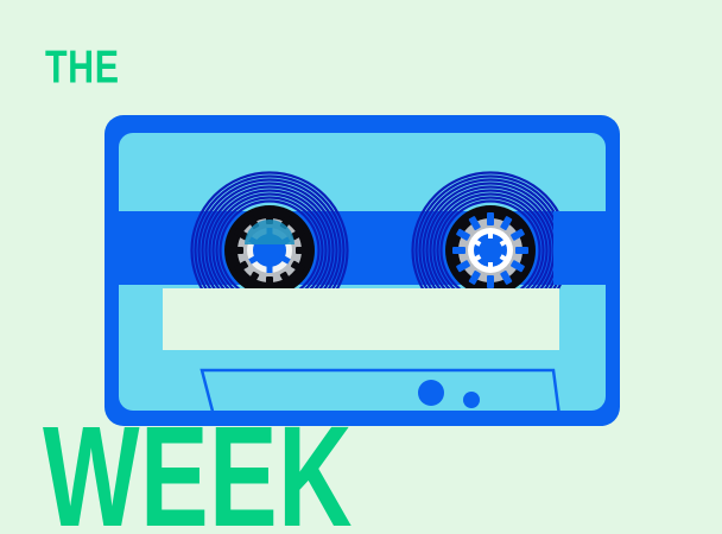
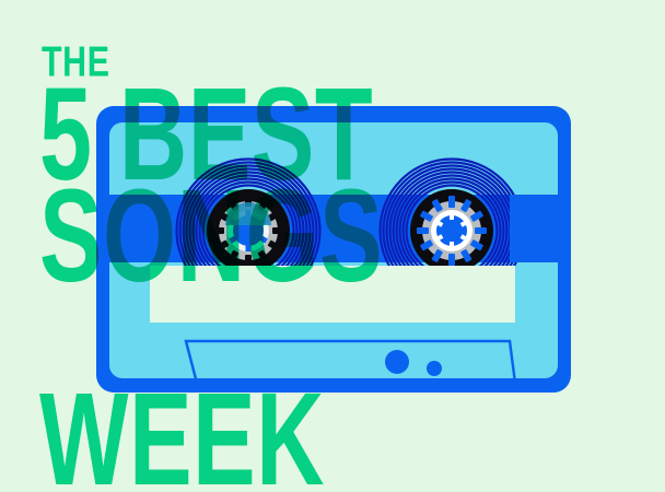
  THE
+ 5 BEST
+ SONGS
  WEEK
